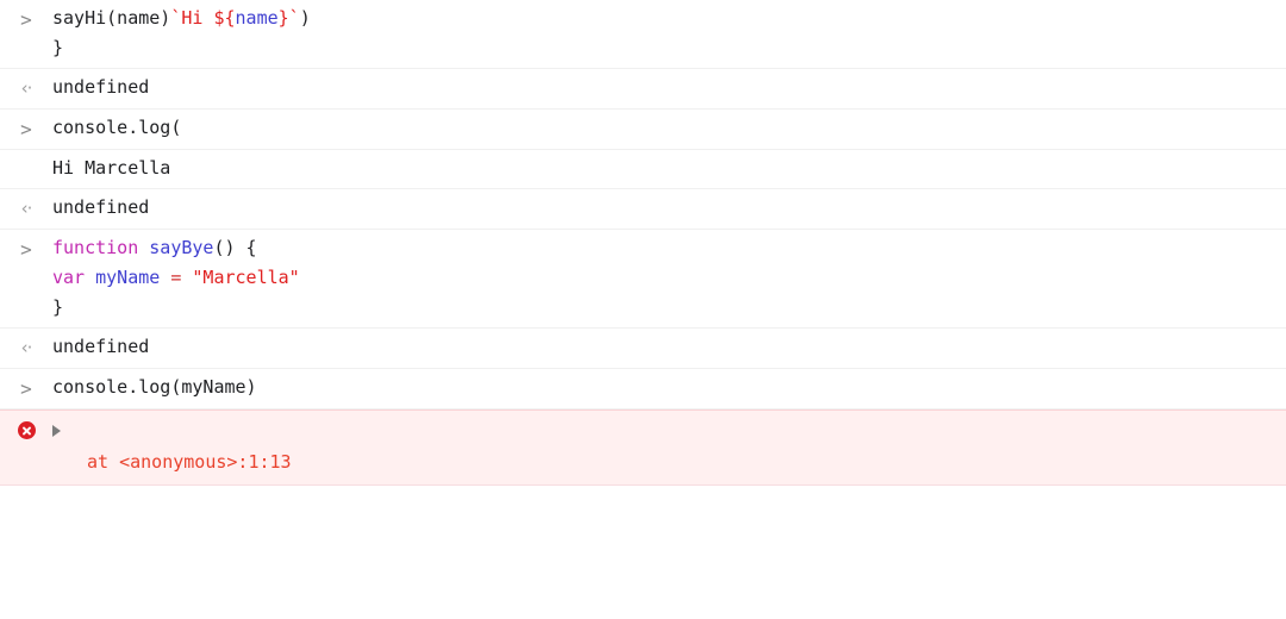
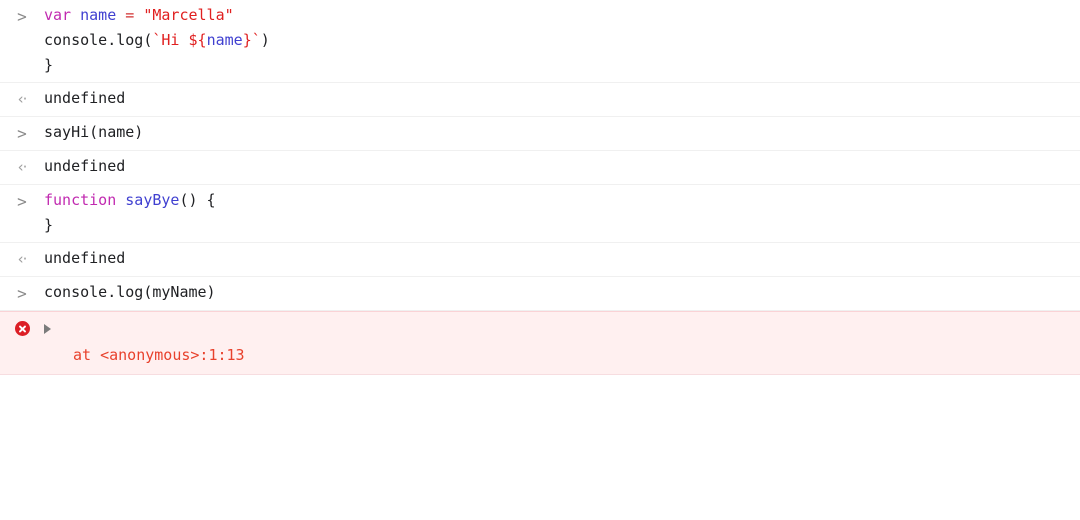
  >
+ var name = "Marcella"
- sayHi(name)`Hi ${name}`)
+ console.log(`Hi ${name}`)
  }
  ‹·
  undefined
  >
- console.log(
+ sayHi(name)
- Hi Marcella
  ‹·
  undefined
  >
  function sayBye() {
- var myName = "Marcella"
  }
  ‹·
  undefined
  >
  console.log(myName)
  at <anonymous>:1:13
